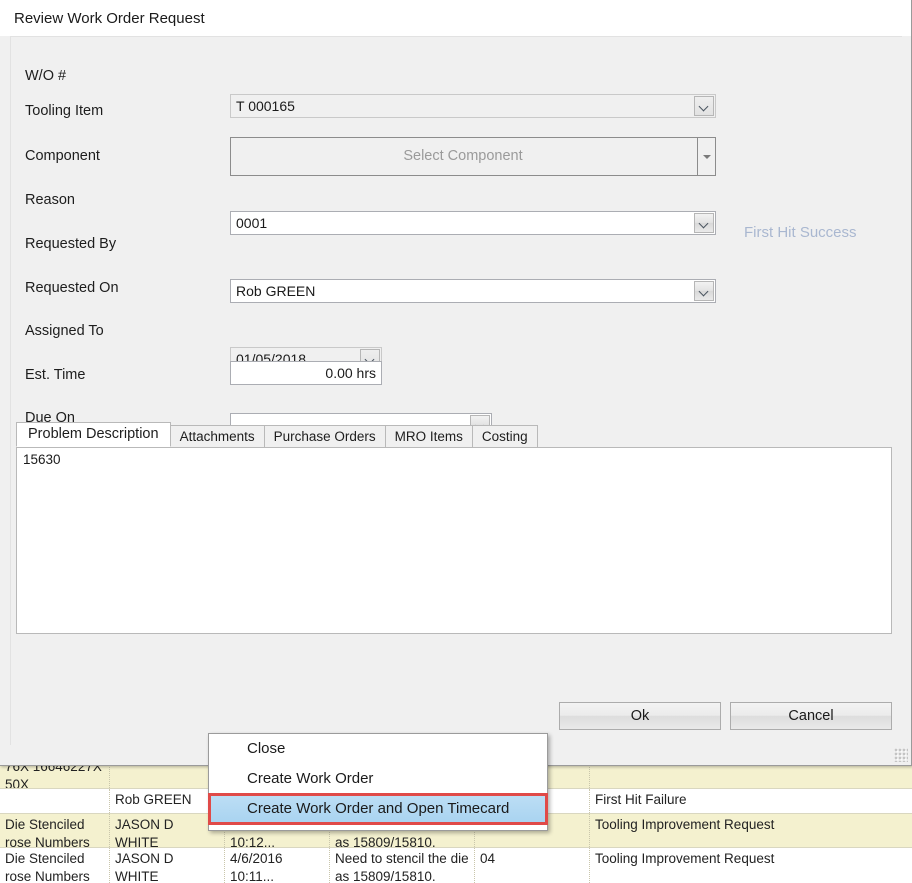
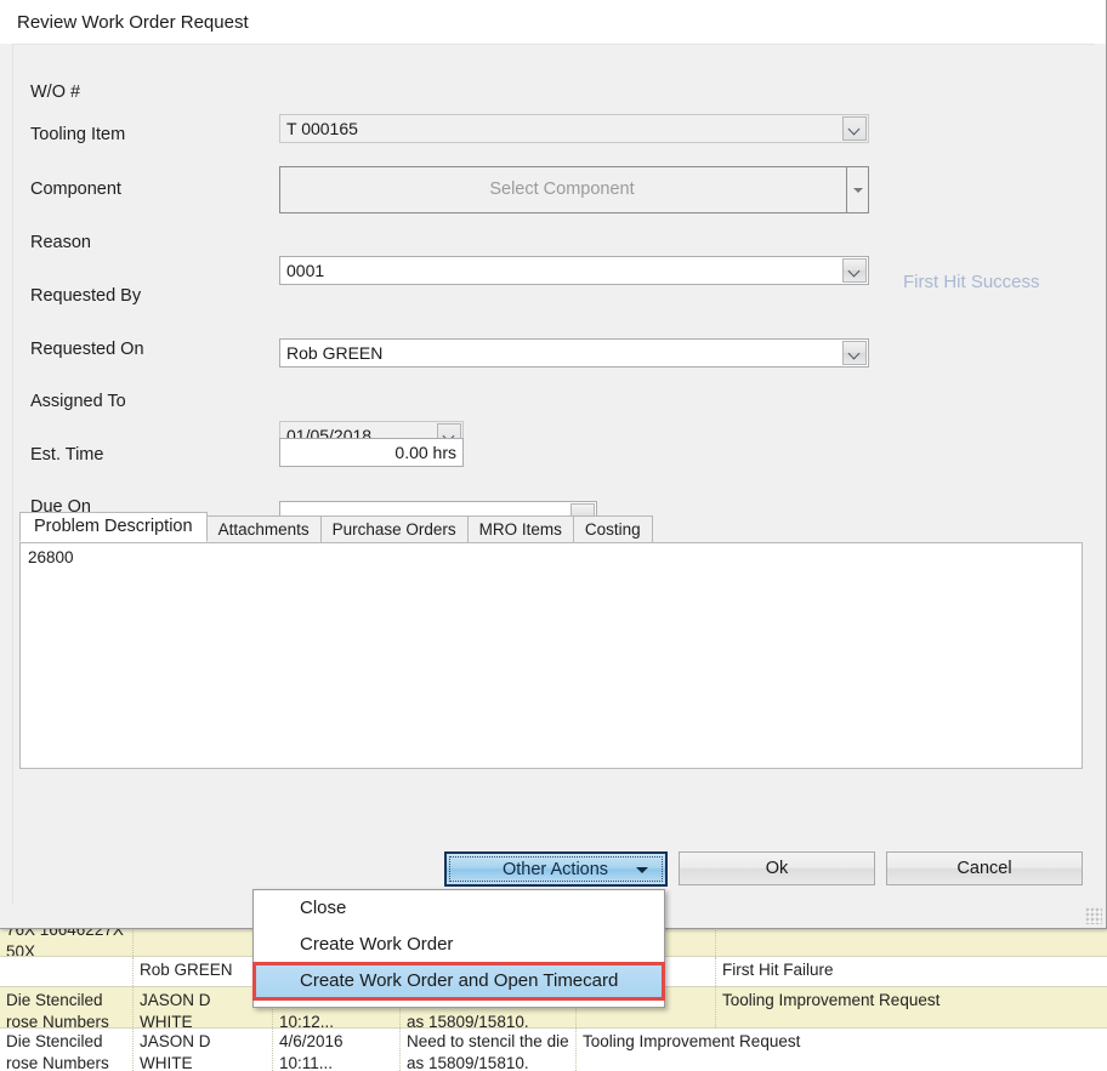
  76X 16646227X
  50X
  Rob GREEN
  First Hit Failure
  Die Stenciled rose Numbers
  JASON D WHITE
  Tooling Improvement Request
  Die Stenciled rose Numbers
  JASON D WHITE
  4/6/2016 10:11...
  Need to stencil the die as 15809/15810.
- 04
  Tooling Improvement Request
  Review Work Order Request
  W/O #
  Tooling Item
  T 000165
  Component
  Select Component
  Reason
  0001
  First Hit Success
  Requested By
  Rob GREEN
  Requested On
  01/05/2018
  Assigned To
  Est. Time
  0.00 hrs
  Due On
  Problem Description
  Attachments
  Purchase Orders
  MRO Items
  Costing
- 15630
+ 26800
+ Other Actions
  Ok
  Cancel
  Close
  Create Work Order
  Create Work Order and Open Timecard
